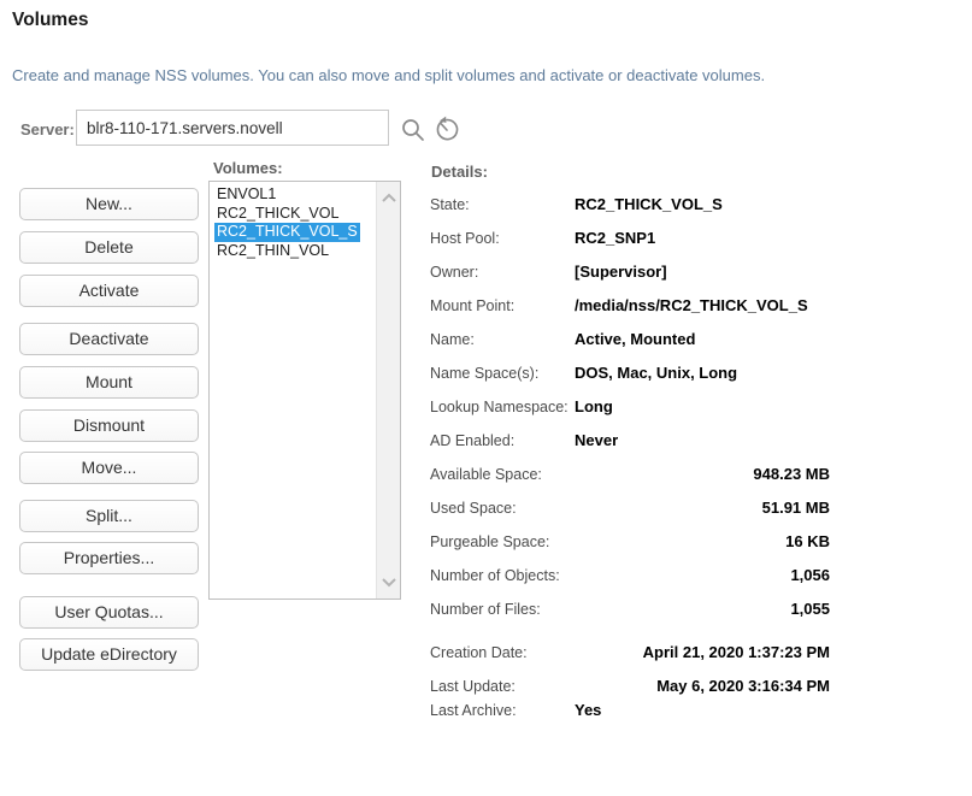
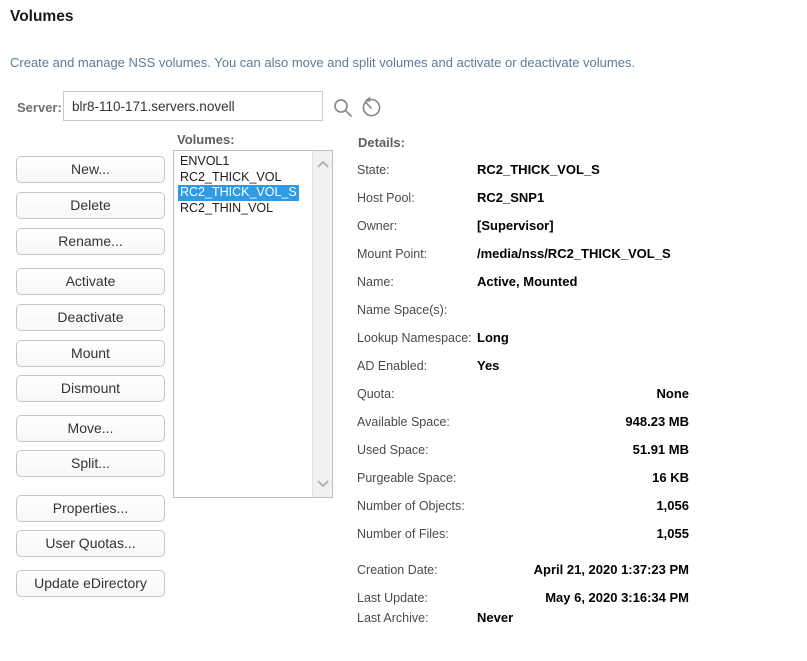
  Volumes
  Create and manage NSS volumes. You can also move and split volumes and activate or deactivate volumes.
  Server:
  blr8-110-171.servers.novell
  New...
  Delete
+ Rename...
  Activate
  Deactivate
  Mount
  Dismount
  Move...
  Split...
  Properties...
  User Quotas...
  Update eDirectory
  Volumes:
  ENVOL1
  RC2_THICK_VOL
  RC2_THICK_VOL_S
  RC2_THIN_VOL
  Details:
  State:
  RC2_THICK_VOL_S
  Host Pool:
  RC2_SNP1
  Owner:
  [Supervisor]
  Mount Point:
  /media/nss/RC2_THICK_VOL_S
  Name:
  Active, Mounted
  Name Space(s):
- DOS, Mac, Unix, Long
  Lookup Namespace:
  Long
  AD Enabled:
- Never
+ Yes
+ Quota:
+ None
  Available Space:
  948.23 MB
  Used Space:
  51.91 MB
  Purgeable Space:
  16 KB
  Number of Objects:
  1,056
  Number of Files:
  1,055
  Creation Date:
  April 21, 2020 1:37:23 PM
  Last Update:
  May 6, 2020 3:16:34 PM
  Last Archive:
- Yes
+ Never
